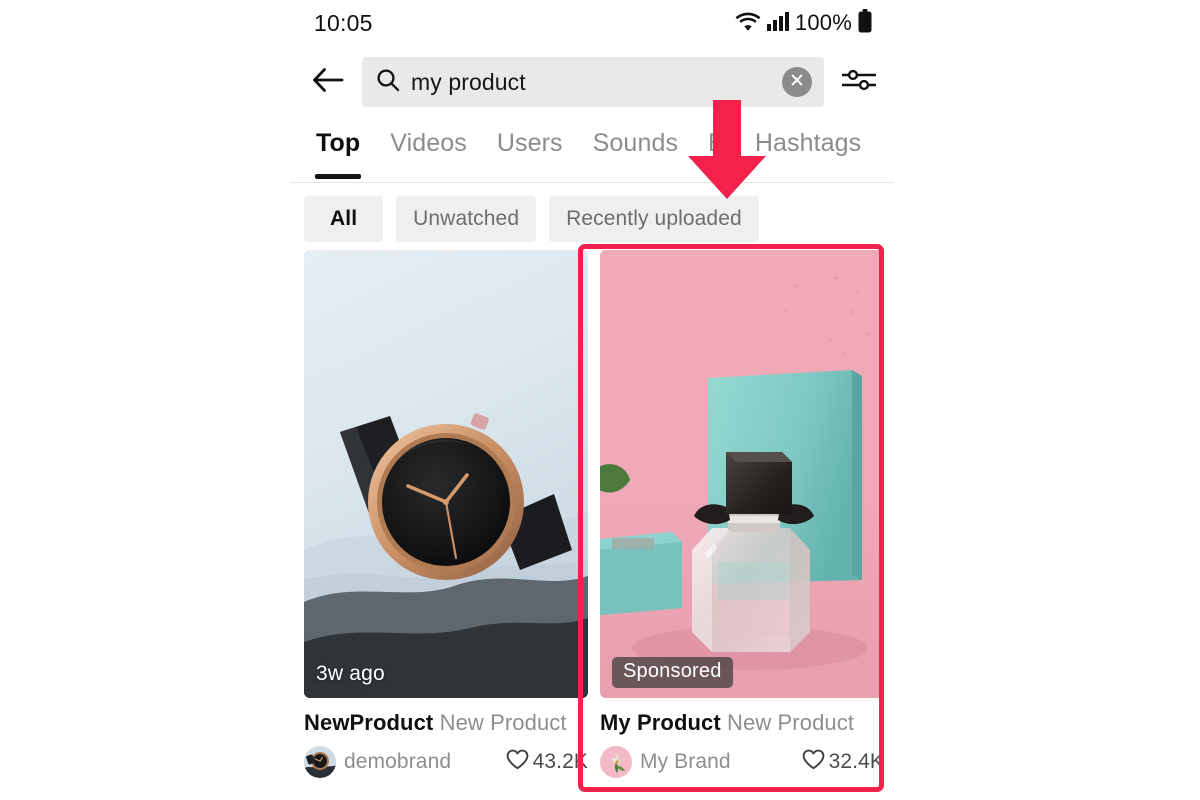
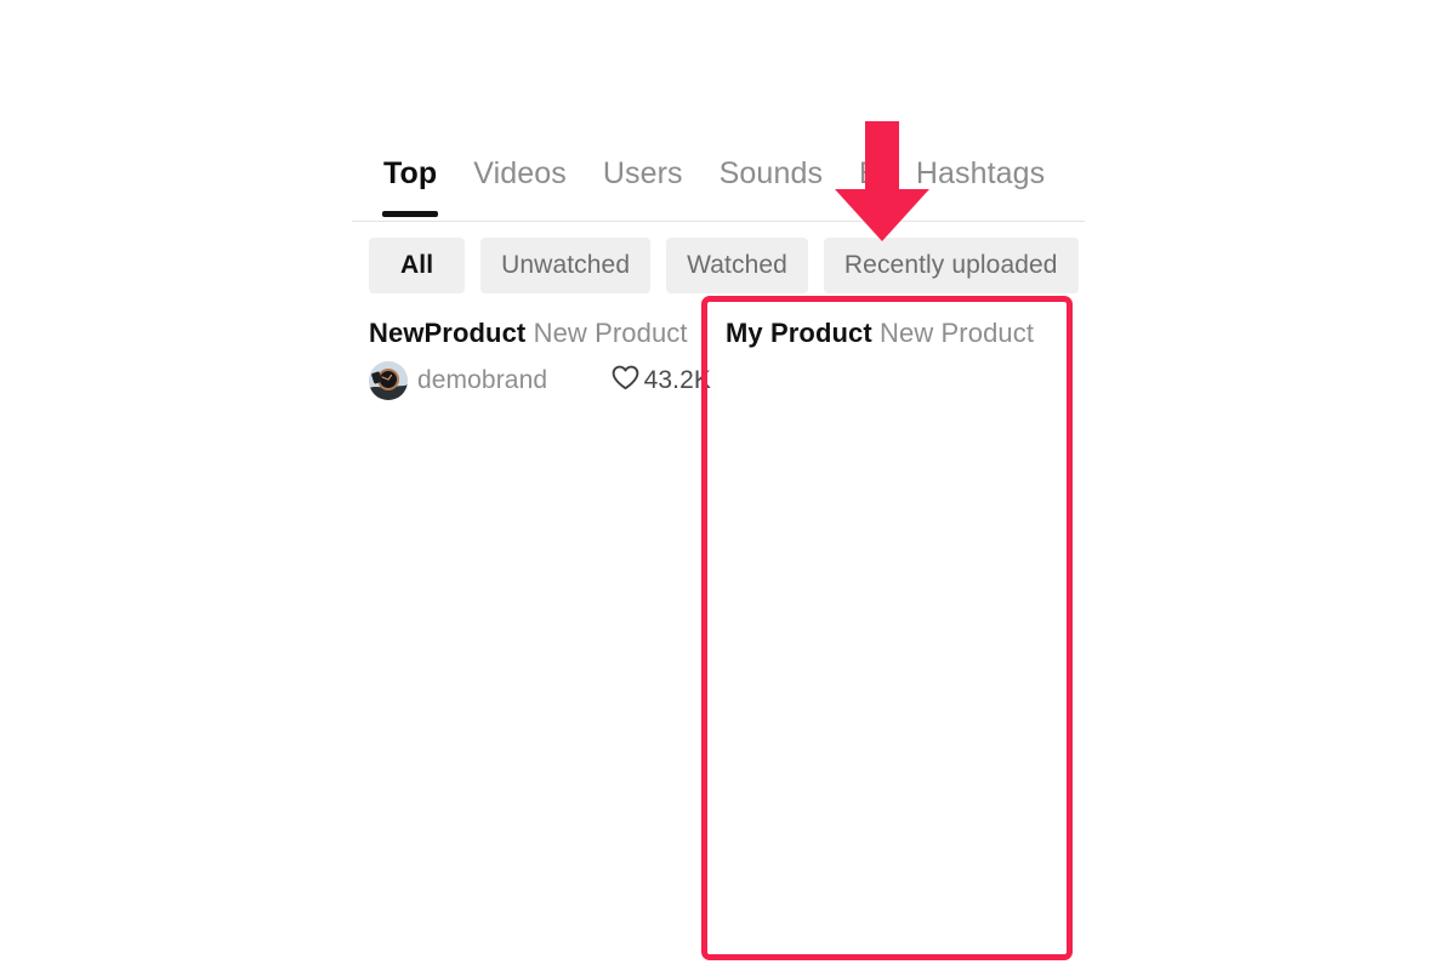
- 10:05
- 100%
- my product
  Top
  Videos
  Users
  Sounds
  Hashtags
  All
  Unwatched
+ Watched
  Recently uploaded
- 3w ago
  NewProduct New Product
  demobrand
  43.2K
- Sponsored
  My Product New Product
- My Brand
- 32.4K
